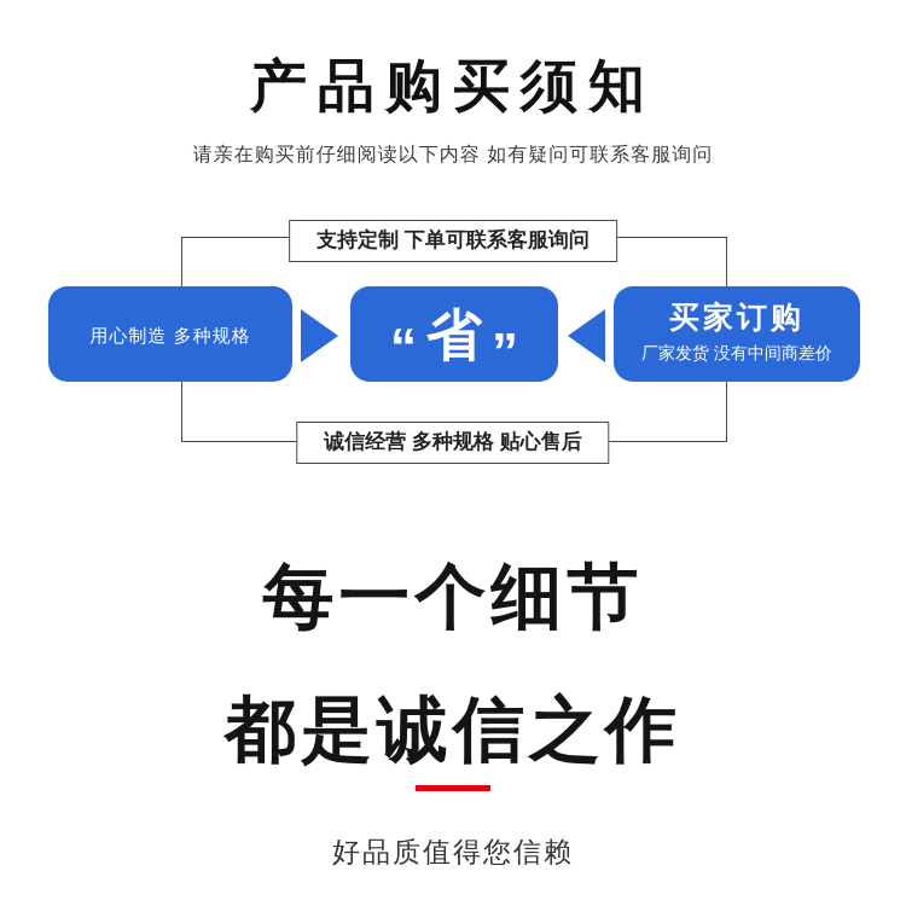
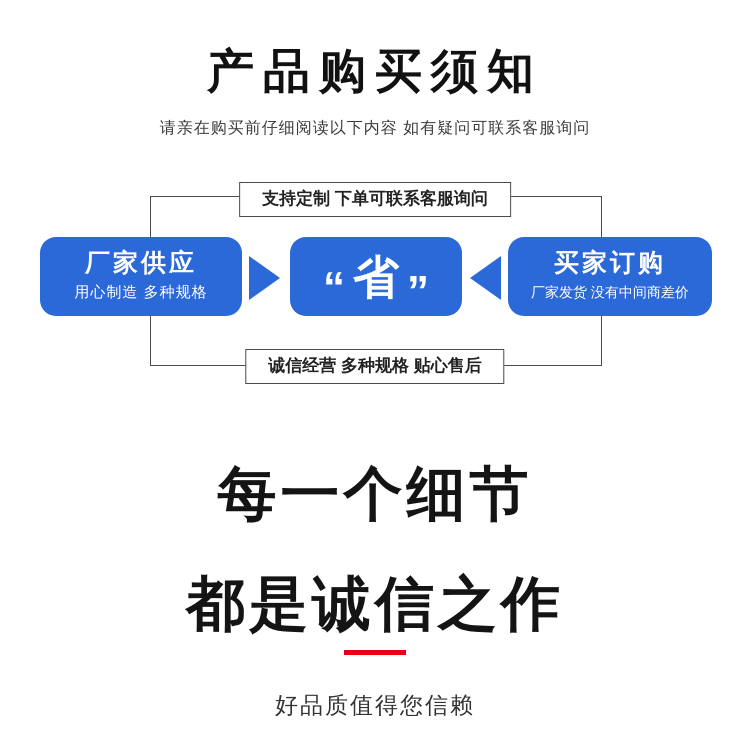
  产品购买须知
  请亲在购买前仔细阅读以下内容 如有疑问可联系客服询问
  支持定制 下单可联系客服询问
  诚信经营 多种规格 贴心售后
+ 厂家供应
  用心制造 多种规格
  “
  省
  ”
  买家订购
  厂家发货 没有中间商差价
  每一个细节
  都是诚信之作
  好品质值得您信赖
